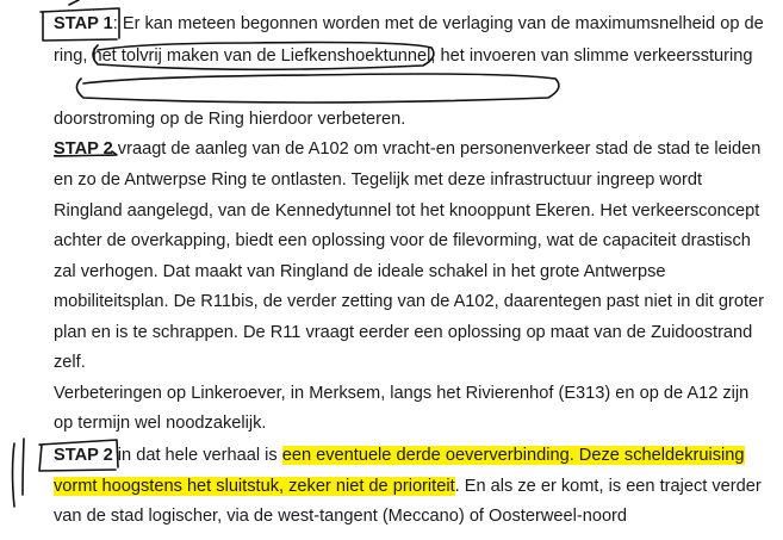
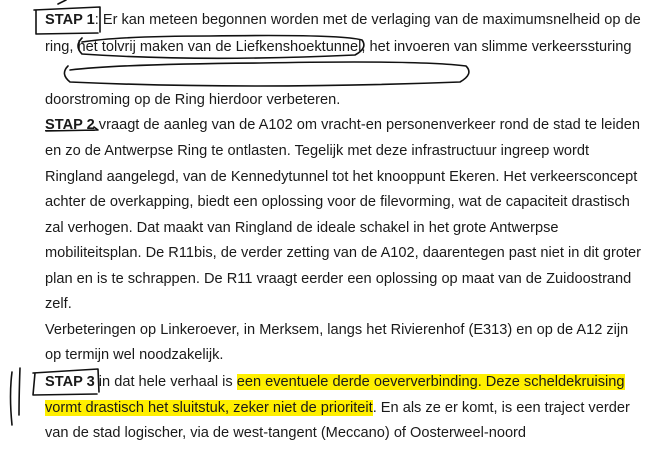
  STAP 1: Er kan meteen begonnen worden met de verlaging van de maximumsnelheid op de
  ring, het tolvrij maken van de Liefkenshoektunnel het invoeren van slimme verkeerssturing
  doorstroming op de Ring hierdoor verbeteren.
- STAP 2 vraagt de aanleg van de A102 om vracht-en personenverkeer stad de stad te leiden
+ STAP 2 vraagt de aanleg van de A102 om vracht-en personenverkeer rond de stad te leiden
  en zo de Antwerpse Ring te ontlasten. Tegelijk met deze infrastructuur ingreep wordt
  Ringland aangelegd, van de Kennedytunnel tot het knooppunt Ekeren. Het verkeersconcept
  achter de overkapping, biedt een oplossing voor de filevorming, wat de capaciteit drastisch
  zal verhogen. Dat maakt van Ringland de ideale schakel in het grote Antwerpse
  mobiliteitsplan. De R11bis, de verder zetting van de A102, daarentegen past niet in dit groter
  plan en is te schrappen. De R11 vraagt eerder een oplossing op maat van de Zuidoostrand
  zelf.
  Verbeteringen op Linkeroever, in Merksem, langs het Rivierenhof (E313) en op de A12 zijn
  op termijn wel noodzakelijk.
- STAP 2 in dat hele verhaal is een eventuele derde oeververbinding. Deze scheldekruising
+ STAP 3 in dat hele verhaal is een eventuele derde oeververbinding. Deze scheldekruising
- vormt hoogstens het sluitstuk, zeker niet de prioriteit. En als ze er komt, is een traject verder
+ vormt drastisch het sluitstuk, zeker niet de prioriteit. En als ze er komt, is een traject verder
  van de stad logischer, via de west-tangent (Meccano) of Oosterweel-noord
